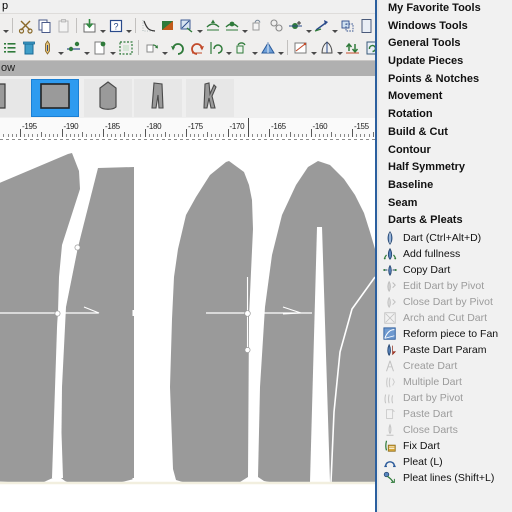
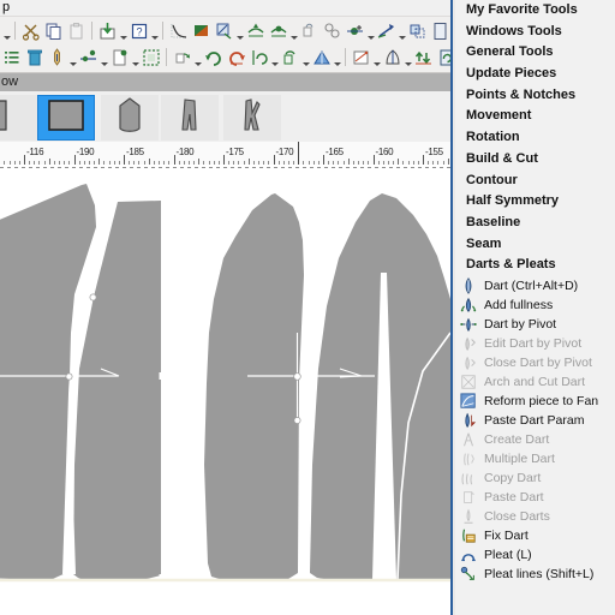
  p
  ?
  ow
- -195
+ -116
  -190
  -185
  -180
  -175
  -170
  -165
  -160
  -155
  My Favorite Tools
  Windows Tools
  General Tools
  Update Pieces
  Points & Notches
  Movement
  Rotation
  Build & Cut
  Contour
  Half Symmetry
  Baseline
  Seam
  Darts & Pleats
  Dart (Ctrl+Alt+D)
  Add fullness
- Copy Dart
+ Dart by Pivot
  Edit Dart by Pivot
  Close Dart by Pivot
  Arch and Cut Dart
  Reform piece to Fan
  Paste Dart Param
  Create Dart
  Multiple Dart
- Dart by Pivot
+ Copy Dart
  Paste Dart
  Close Darts
  Fix Dart
  Pleat (L)
  Pleat lines (Shift+L)
